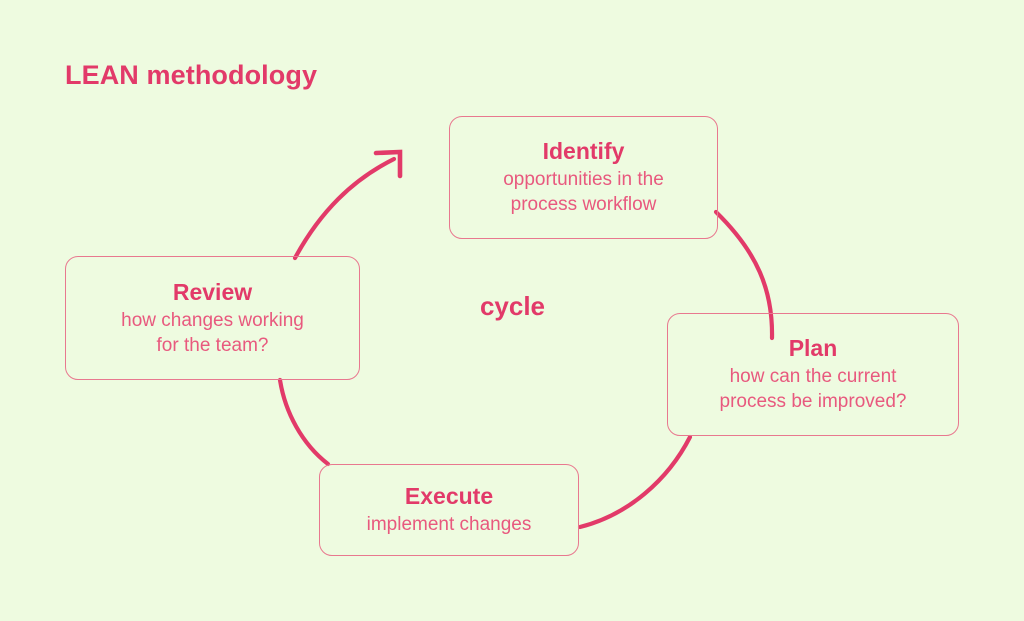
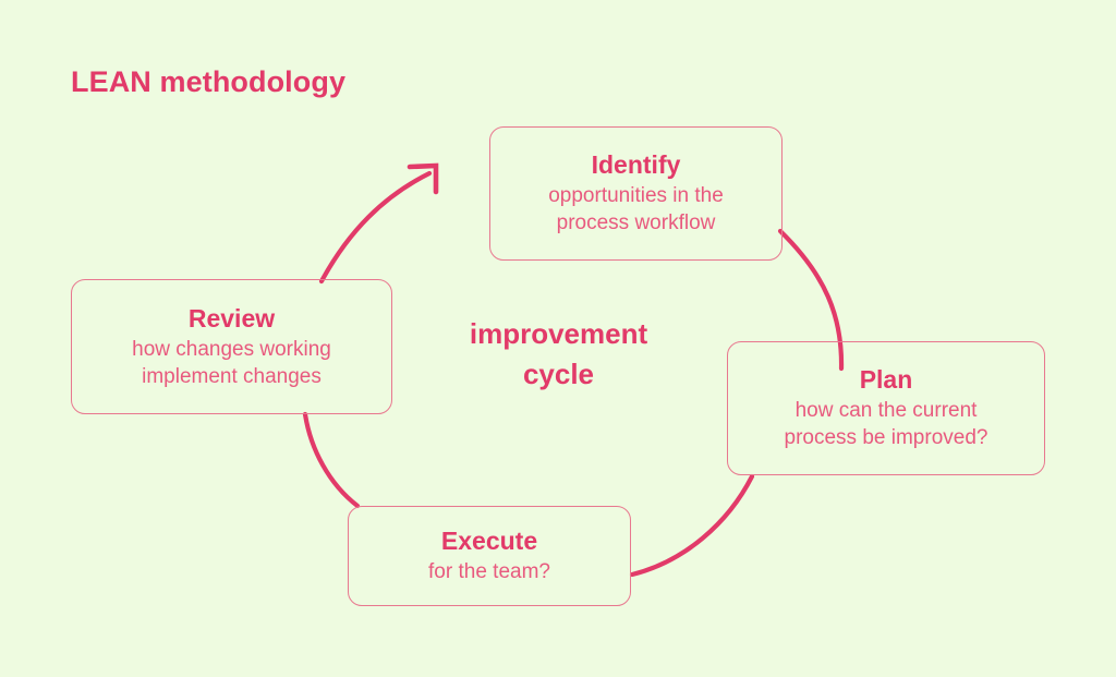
  LEAN methodology
  Identify
  opportunities in the
  process workflow
  Plan
  how can the current
  process be improved?
  Execute
- implement changes
+ for the team?
  Review
  how changes working
- for the team?
+ implement changes
+ improvement
  cycle
